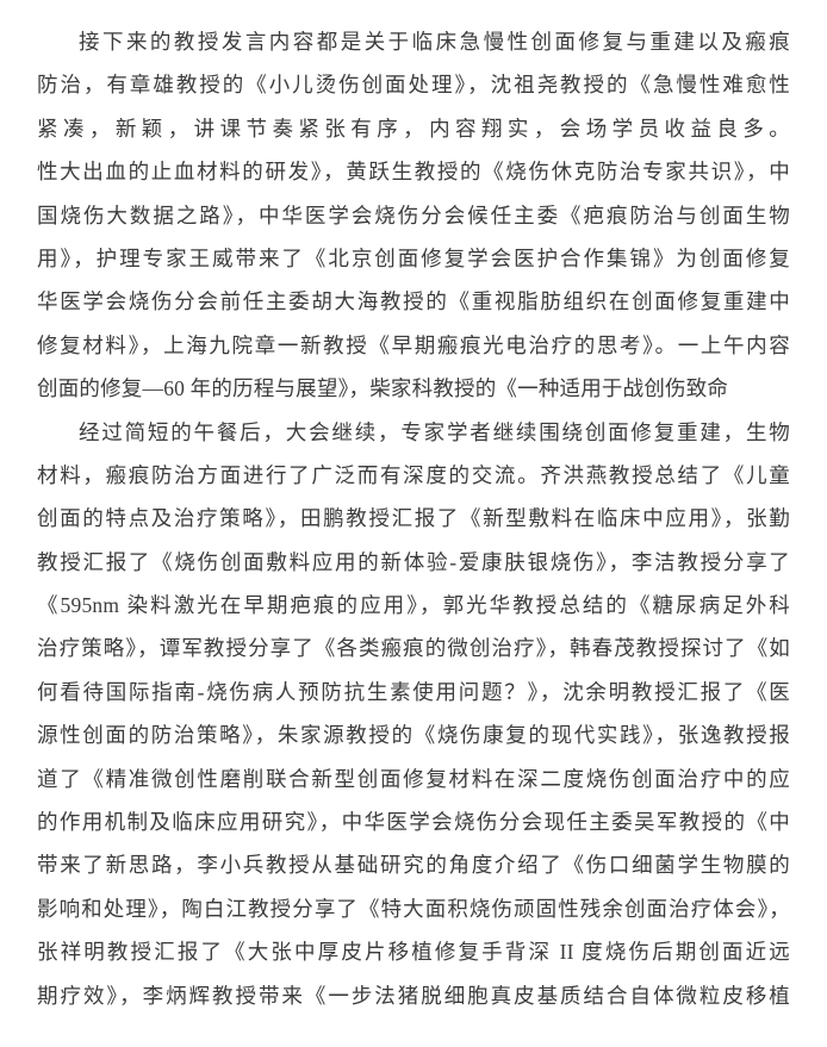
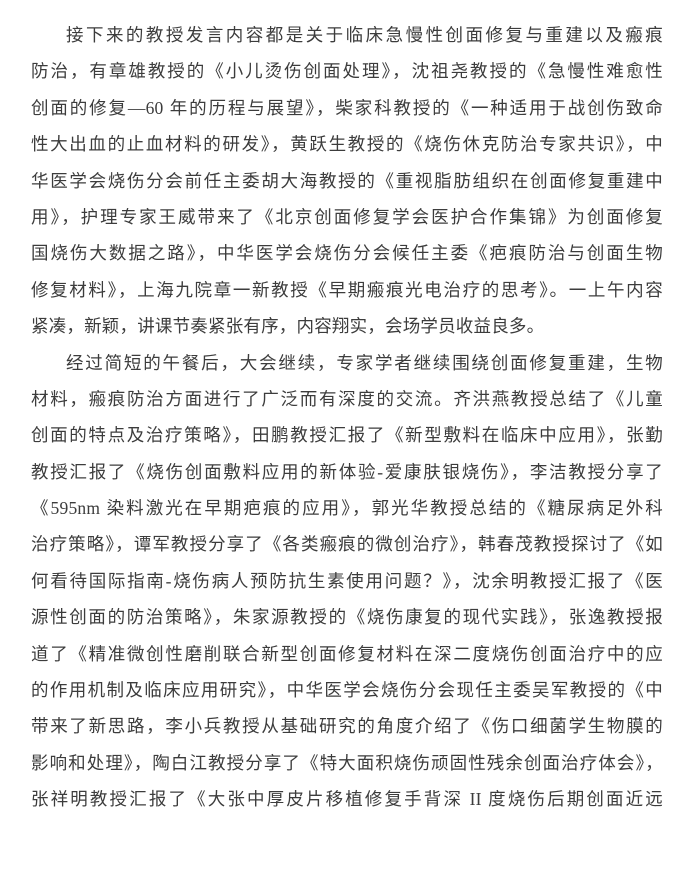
  接下来的教授发言内容都是关于临床急慢性创面修复与重建以及瘢痕
  防治，有章雄教授的《小儿烫伤创面处理》，沈祖尧教授的《急慢性难愈性
- 紧凑，新颖，讲课节奏紧张有序，内容翔实，会场学员收益良多。
+ 创面的修复—60 年的历程与展望》，柴家科教授的《一种适用于战创伤致命
  性大出血的止血材料的研发》，黄跃生教授的《烧伤休克防治专家共识》，中
- 国烧伤大数据之路》，中华医学会烧伤分会候任主委《疤痕防治与创面生物
+ 华医学会烧伤分会前任主委胡大海教授的《重视脂肪组织在创面修复重建中
  用》，护理专家王威带来了《北京创面修复学会医护合作集锦》为创面修复
- 华医学会烧伤分会前任主委胡大海教授的《重视脂肪组织在创面修复重建中
+ 国烧伤大数据之路》，中华医学会烧伤分会候任主委《疤痕防治与创面生物
  修复材料》，上海九院章一新教授《早期瘢痕光电治疗的思考》。一上午内容
- 创面的修复—60 年的历程与展望》，柴家科教授的《一种适用于战创伤致命
+ 紧凑，新颖，讲课节奏紧张有序，内容翔实，会场学员收益良多。
  经过简短的午餐后，大会继续，专家学者继续围绕创面修复重建，生物
  材料，瘢痕防治方面进行了广泛而有深度的交流。齐洪燕教授总结了《儿童
  创面的特点及治疗策略》，田鹏教授汇报了《新型敷料在临床中应用》，张勤
  教授汇报了《烧伤创面敷料应用的新体验-爱康肤银烧伤》，李洁教授分享了
  《595nm 染料激光在早期疤痕的应用》，郭光华教授总结的《糖尿病足外科
  治疗策略》，谭军教授分享了《各类瘢痕的微创治疗》，韩春茂教授探讨了《如
  何看待国际指南-烧伤病人预防抗生素使用问题？》，沈余明教授汇报了《医
  源性创面的防治策略》，朱家源教授的《烧伤康复的现代实践》，张逸教授报
  道了《精准微创性磨削联合新型创面修复材料在深二度烧伤创面治疗中的应
  的作用机制及临床应用研究》，中华医学会烧伤分会现任主委吴军教授的《中
  带来了新思路，李小兵教授从基础研究的角度介绍了《伤口细菌学生物膜的
  影响和处理》，陶白江教授分享了《特大面积烧伤顽固性残余创面治疗体会》，
  张祥明教授汇报了《大张中厚皮片移植修复手背深 II 度烧伤后期创面近远
- 期疗效》，李炳辉教授带来《一步法猪脱细胞真皮基质结合自体微粒皮移植
